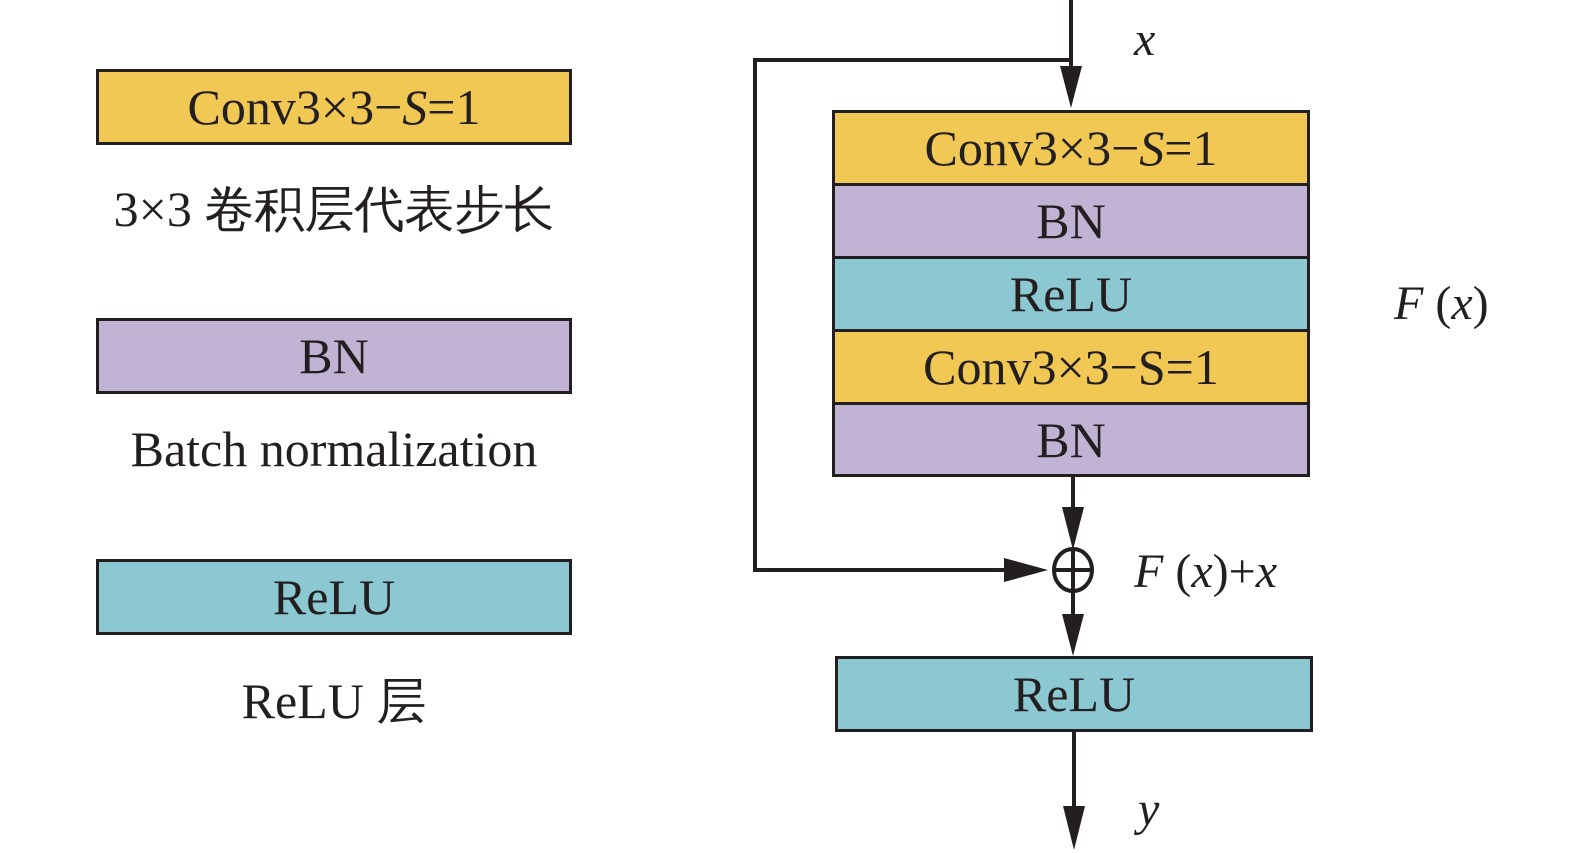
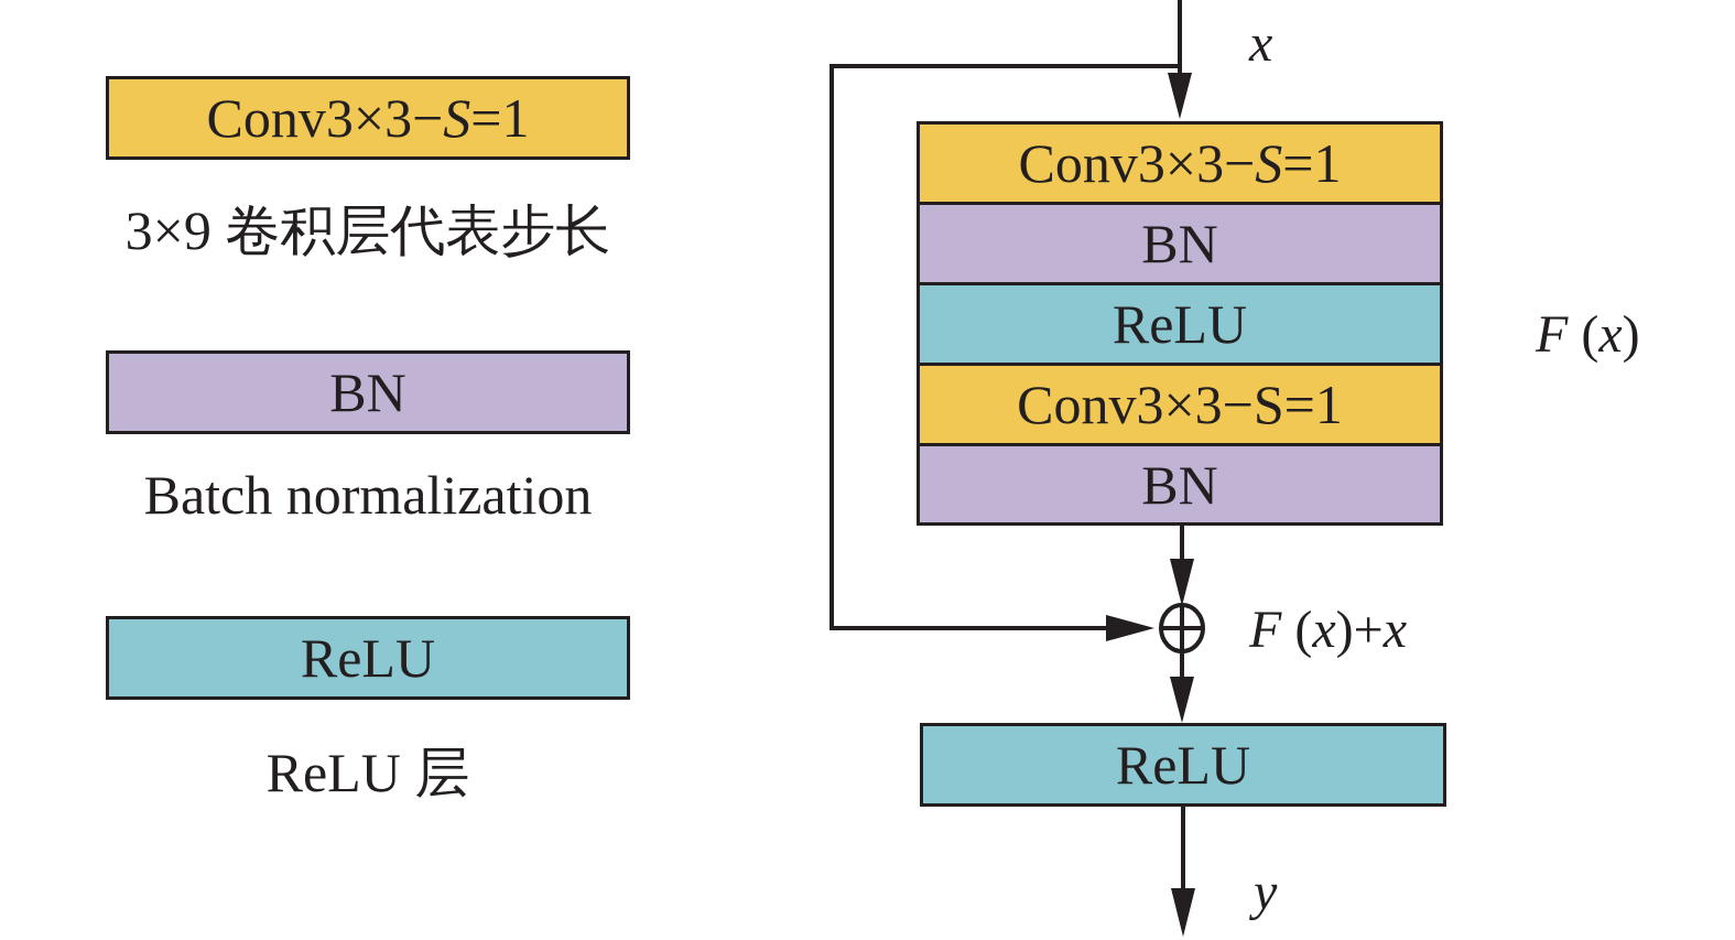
  Conv3×3−S=1
- 3×3 卷积层代表步长
+ 3×9 卷积层代表步长
  BN
  Batch normalization
  ReLU
  ReLU 层
  x
  Conv3×3−S=1
  BN
  ReLU
  Conv3×3−S=1
  BN
  F (x)
  F (x)+x
  ReLU
  y
